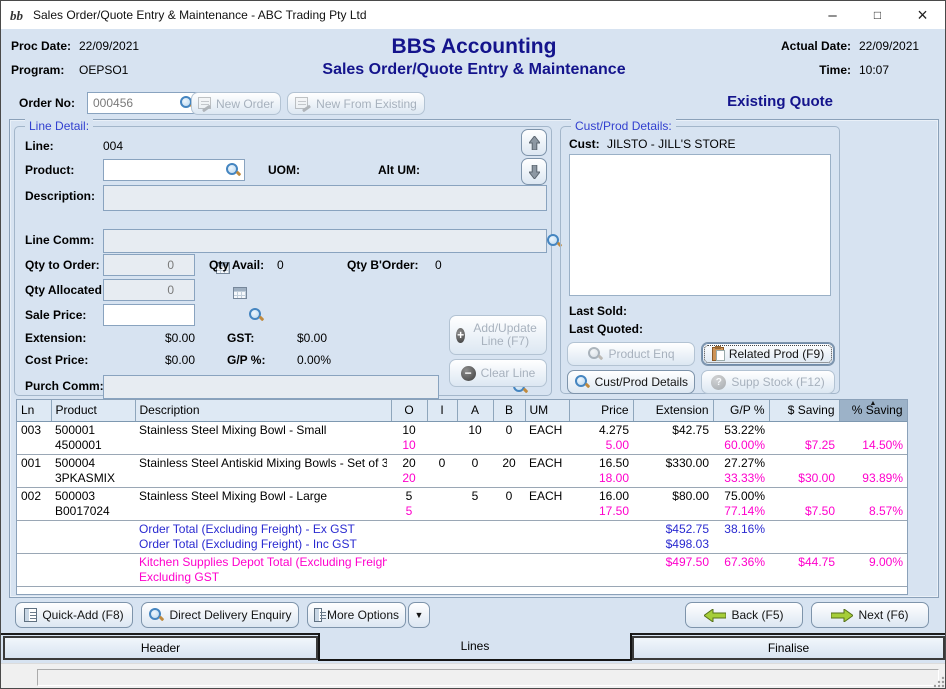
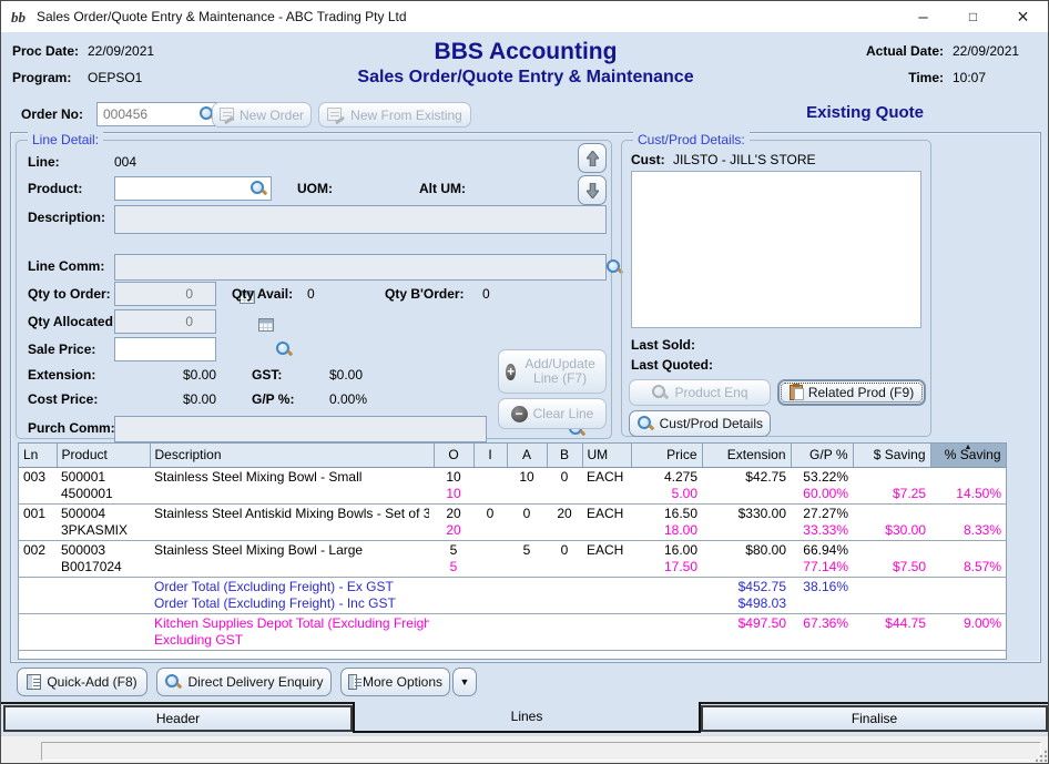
  bb
  Sales Order/Quote Entry & Maintenance - ABC Trading Pty Ltd
  –
  □
  ×
  Proc Date:
  22/09/2021
  Program:
  OEPSO1
  BBS Accounting
  Sales Order/Quote Entry & Maintenance
  Actual Date:
  22/09/2021
  Time:
  10:07
  Existing Quote
  Order No:
  000456
  New Order
  New From Existing
  Line Detail:
  Line:
  004
  Product:
  UOM:
  Alt UM:
  Description:
  Line Comm:
  Qty to Order:
  0
  Qty Avail:
  0
  Qty B'Order:
  0
  Qty Allocated
  0
  Sale Price:
  Extension:
  $0.00
  GST:
  $0.00
  Cost Price:
  $0.00
  G/P %:
  0.00%
  Purch Comm:
  +
  Add/Update Line (F7)
  −
  Clear Line
  Cust/Prod Details:
  Cust:
  JILSTO - JILL'S STORE
  Last Sold:
  Last Quoted:
  Product Enq
  Related Prod (F9)
  Cust/Prod Details
- ?
- Supp Stock (F12)
  Ln	Product	Description	O	I	A	B	UM	Price	Extension	G/P %	$ Saving	% Saving
  003	5000014500001	Stainless Steel Mixing Bowl - Small	1010		10	0	EACH	4.2755.00	$42.75	53.22%60.00%	$7.25	14.50%
- 001	5000043PKASMIX	Stainless Steel Antiskid Mixing Bowls - Set of 3	2020	0	0	20	EACH	16.5018.00	$330.00	27.27%33.33%	$30.00	93.89%
+ 001	5000043PKASMIX	Stainless Steel Antiskid Mixing Bowls - Set of 3	2020	0	0	20	EACH	16.5018.00	$330.00	27.27%33.33%	$30.00	8.33%
- 002	500003B0017024	Stainless Steel Mixing Bowl - Large	55		5	0	EACH	16.0017.50	$80.00	75.00%77.14%	$7.50	8.57%
+ 002	500003B0017024	Stainless Steel Mixing Bowl - Large	55		5	0	EACH	16.0017.50	$80.00	66.94%77.14%	$7.50	8.57%
  		Order Total (Excluding Freight) - Ex GSTOrder Total (Excluding Freight) - Inc GST							$452.75$498.03	38.16%
  		Kitchen Supplies Depot Total (Excluding FreighExcluding GST							$497.50	67.36%	$44.75	9.00%
  Quick-Add (F8)
  Direct Delivery Enquiry
  More Options
  ▼
- Back (F5)
- Next (F6)
  Header
  Lines
  Finalise
